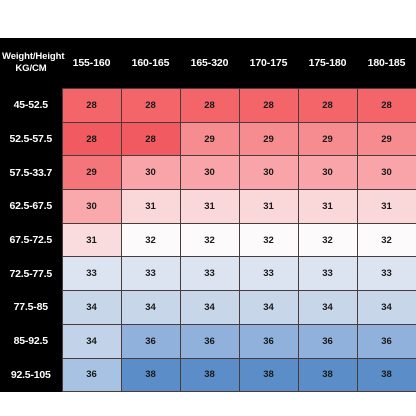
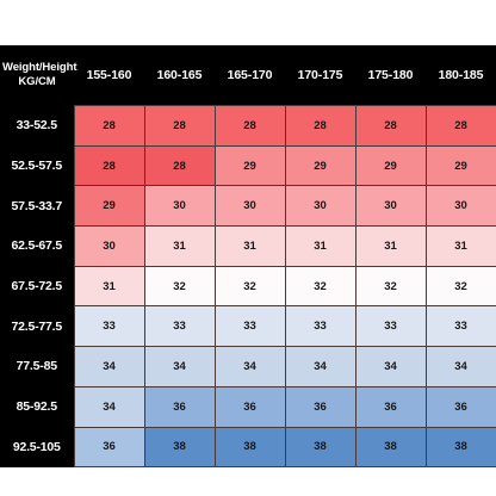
- Weight/Height KG/CM	155-160	160-165	165-320	170-175	175-180	180-185
+ Weight/Height KG/CM	155-160	160-165	165-170	170-175	175-180	180-185
- 45-52.5	28	28	28	28	28	28
+ 33-52.5	28	28	28	28	28	28
  52.5-57.5	28	28	29	29	29	29
  57.5-33.7	29	30	30	30	30	30
  62.5-67.5	30	31	31	31	31	31
  67.5-72.5	31	32	32	32	32	32
  72.5-77.5	33	33	33	33	33	33
  77.5-85	34	34	34	34	34	34
  85-92.5	34	36	36	36	36	36
  92.5-105	36	38	38	38	38	38
